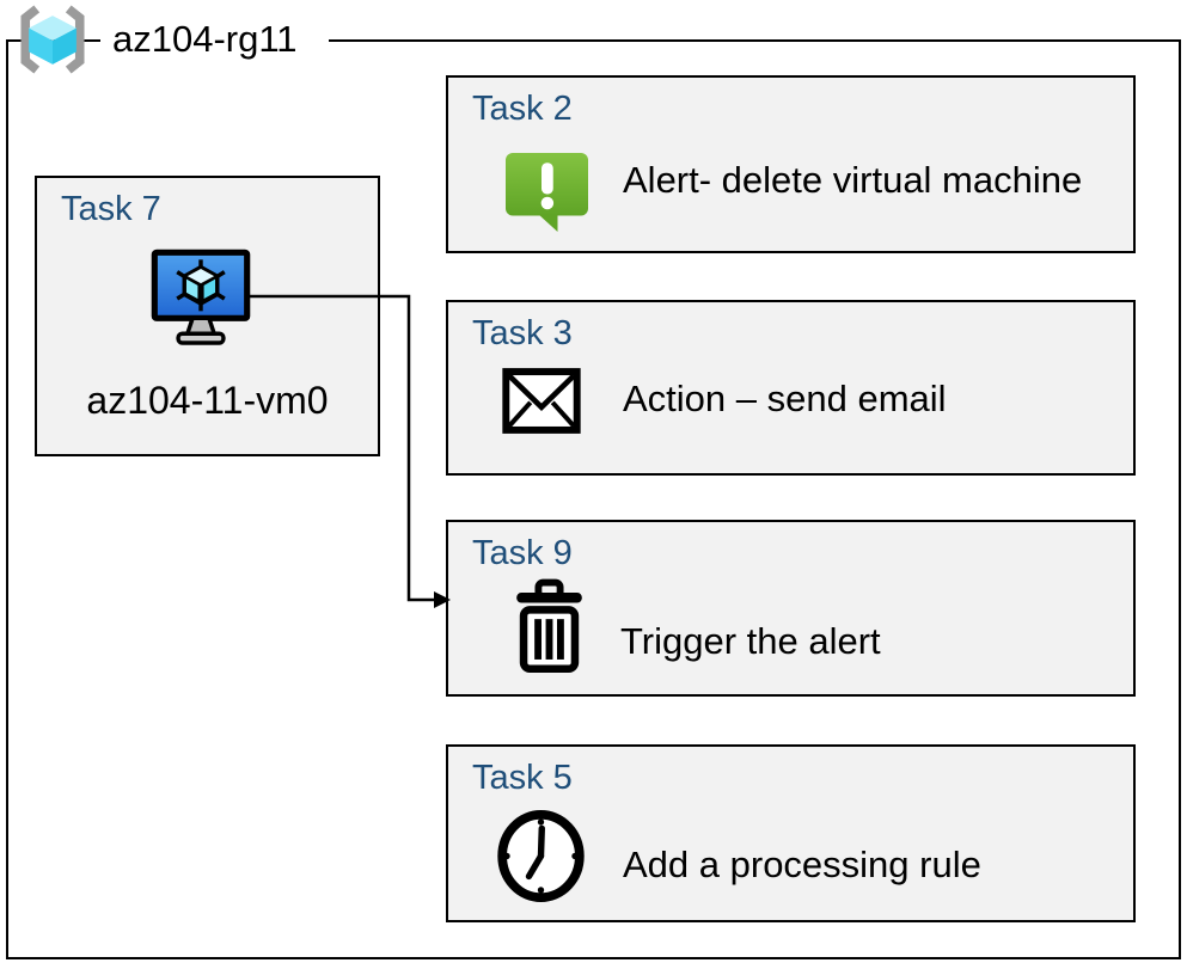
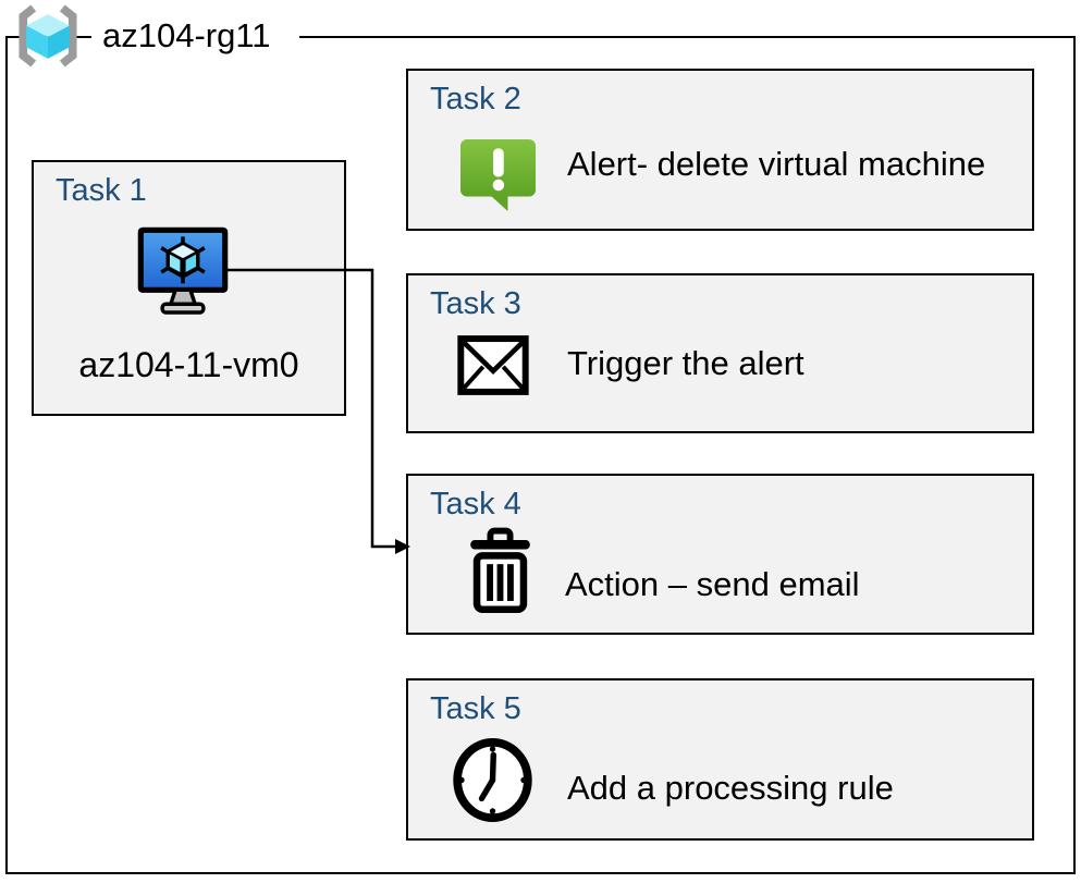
  az104-rg11
- Task 7
+ Task 1
  az104-11-vm0
  Task 2
  Alert- delete virtual machine
  Task 3
- Action – send email
+ Trigger the alert
- Task 9
+ Task 4
- Trigger the alert
+ Action – send email
  Task 5
  Add a processing rule
